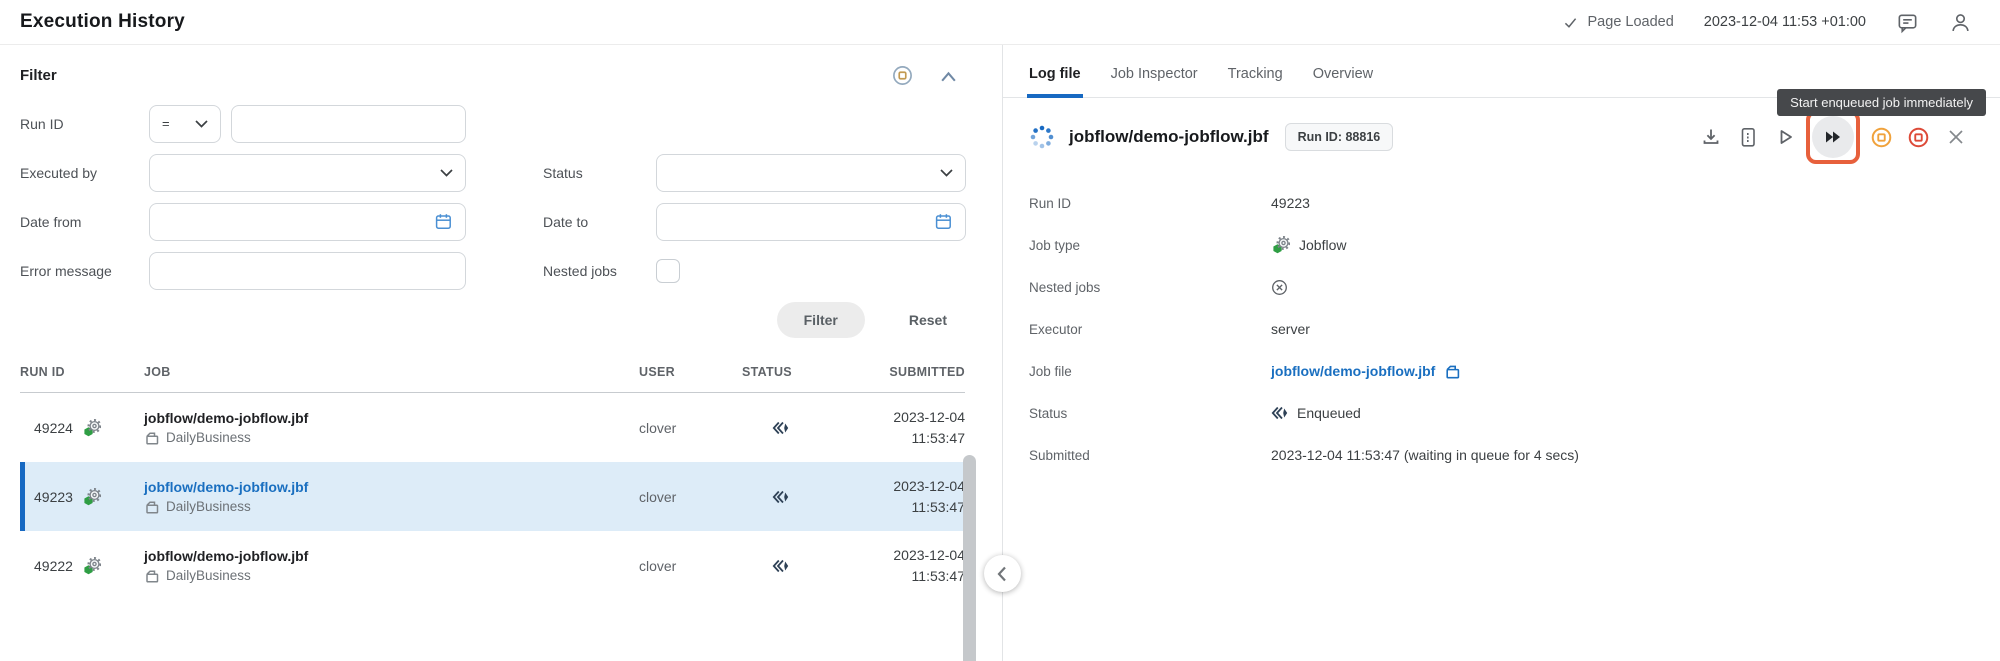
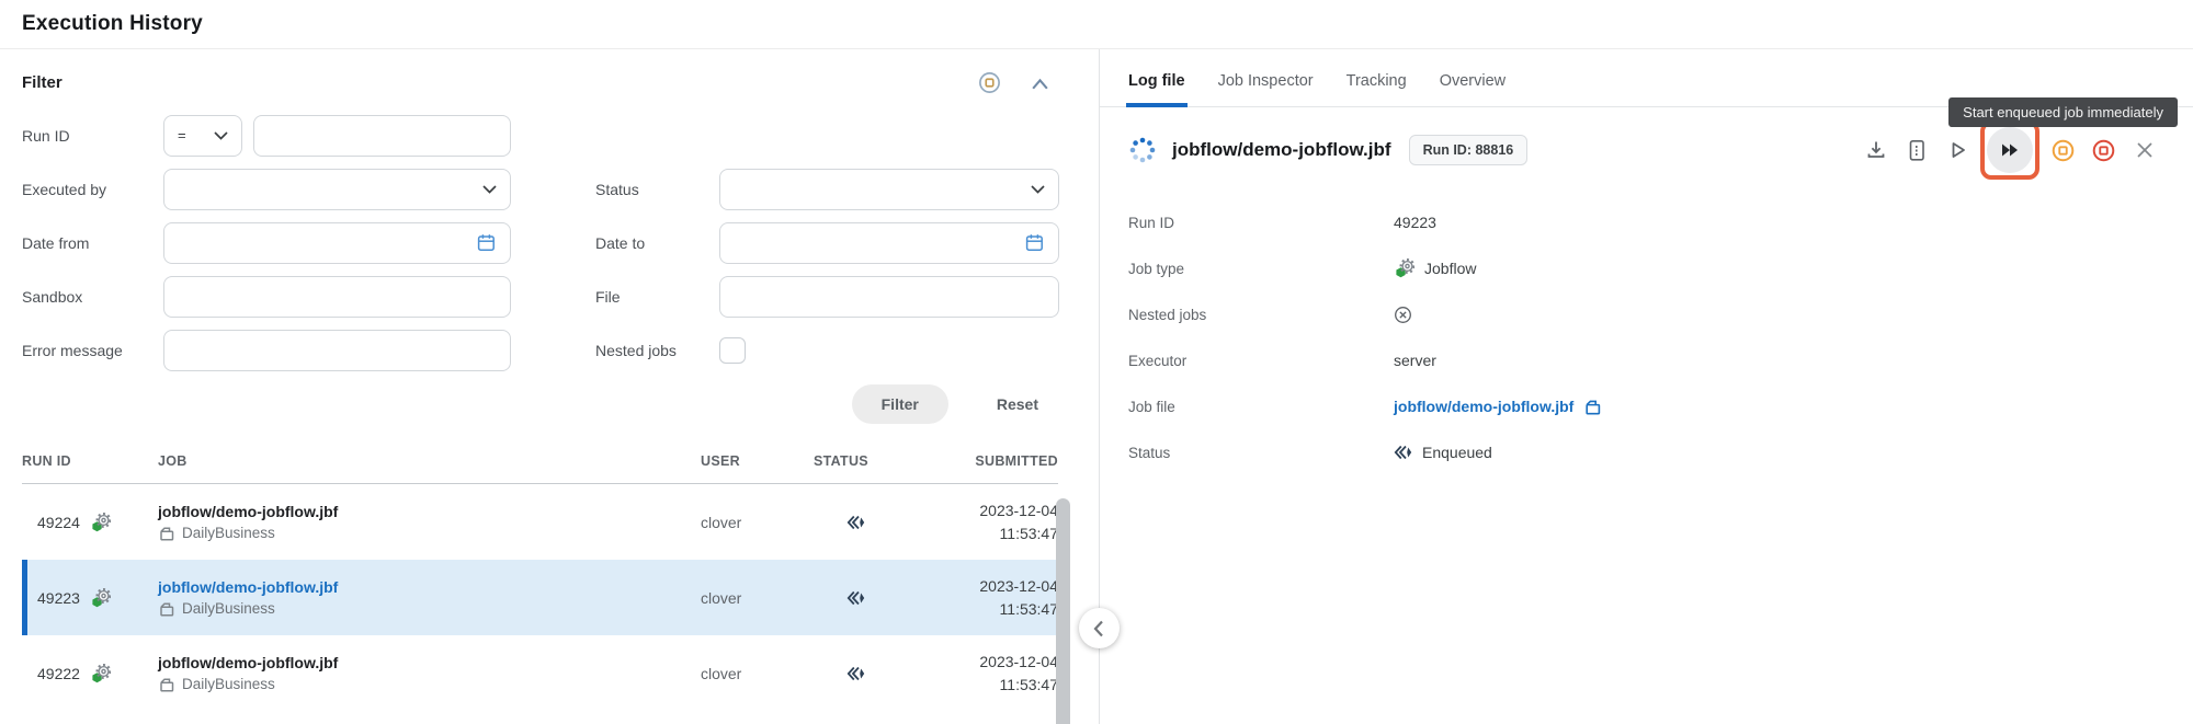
  Execution History
- Page Loaded
- 2023-12-04 11:53 +01:00
  Filter
  Run ID
  =
  Executed by
  Status
  Date from
  Date to
+ Sandbox
+ File
  Error message
  Nested jobs
  Filter
  Reset
  RUN ID
  JOB
  USER
  STATUS
  SUBMITTED
  49224
  jobflow/demo-jobflow.jbf
  DailyBusiness
  clover
  2023-12-04
  11:53:47
  49223
  jobflow/demo-jobflow.jbf
  DailyBusiness
  clover
  2023-12-04
  11:53:47
  49222
  jobflow/demo-jobflow.jbf
  DailyBusiness
  clover
  2023-12-04
  11:53:47
  Log file
  Job Inspector
  Tracking
  Overview
  Start enqueued job immediately
  jobflow/demo-jobflow.jbf
  Run ID: 88816
  Run ID
  49223
  Job type
  Jobflow
  Nested jobs
  Executor
  server
  Job file
  jobflow/demo-jobflow.jbf
  Status
  Enqueued
- Submitted
- 2023-12-04 11:53:47 (waiting in queue for 4 secs)
